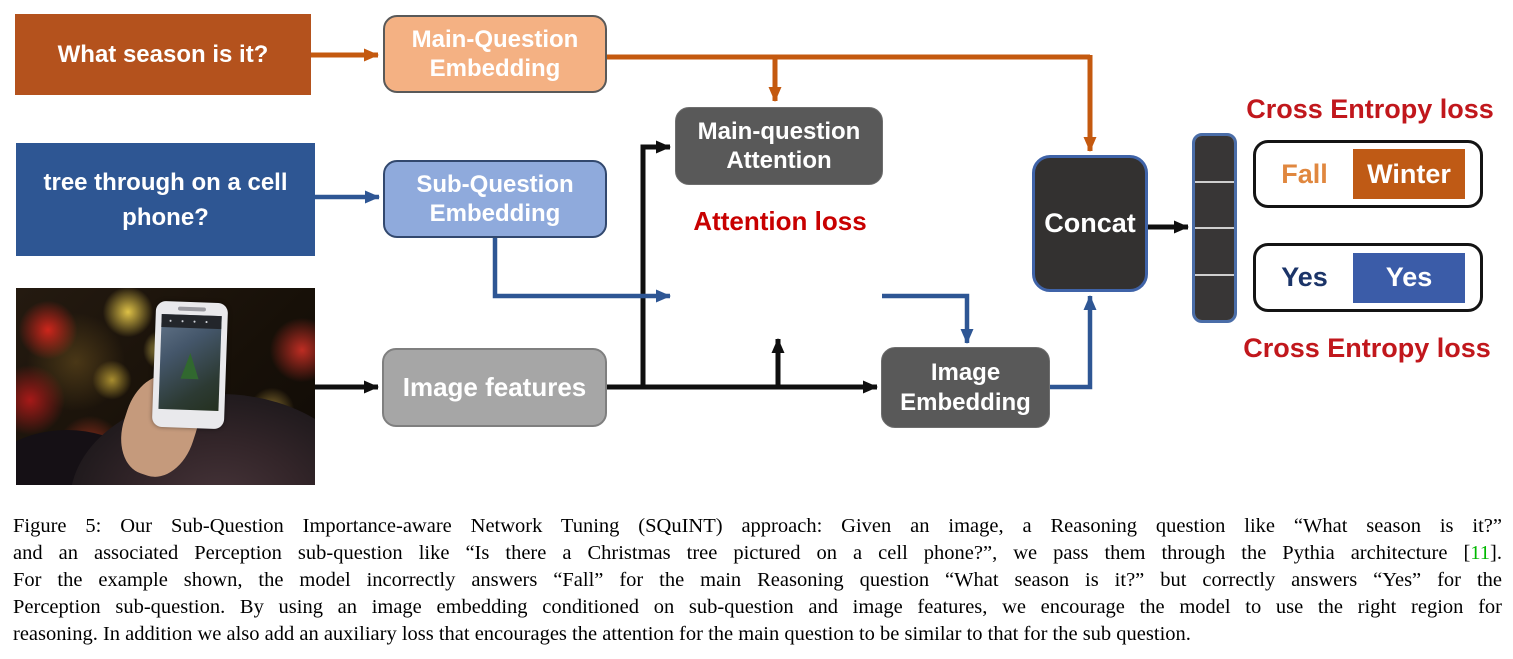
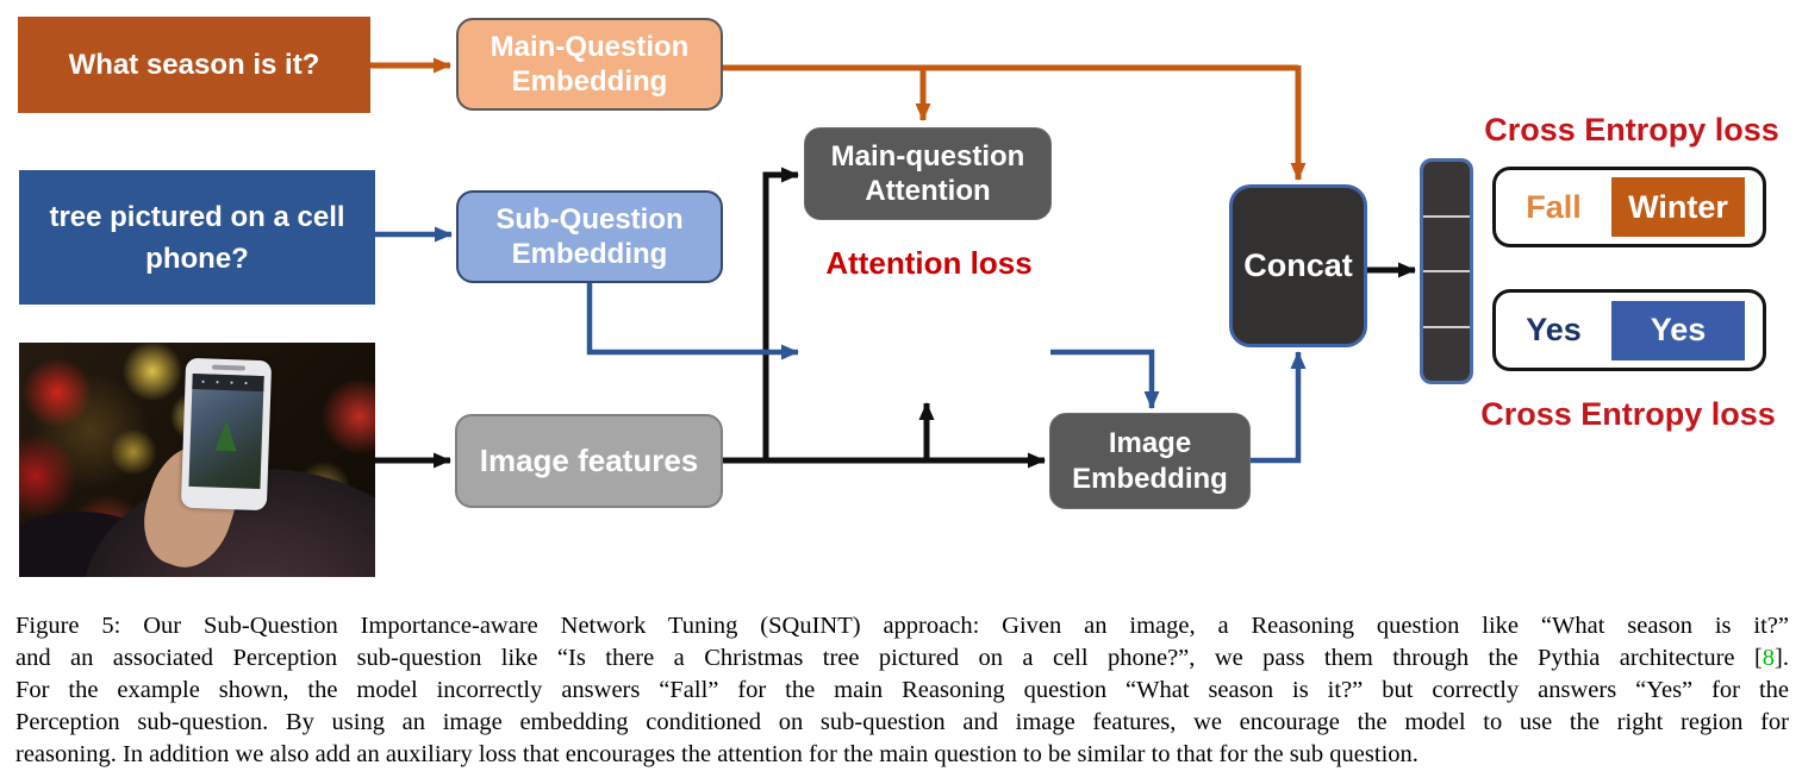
  What season is it?
- tree through on a cell
+ tree pictured on a cell
  phone?
  Main-Question Embedding
  Sub-Question Embedding
  Image features
  Main-question Attention
  Image Embedding
  Concat
  Attention loss
  Cross Entropy loss
  Cross Entropy loss
  Fall
  Winter
  Yes
  Yes
  Figure 5: Our Sub-Question Importance-aware Network Tuning (SQuINT) approach: Given an image, a Reasoning question like “What season is it?”
- and an associated Perception sub-question like “Is there a Christmas tree pictured on a cell phone?”, we pass them through the Pythia architecture [11].
+ and an associated Perception sub-question like “Is there a Christmas tree pictured on a cell phone?”, we pass them through the Pythia architecture [8].
  For the example shown, the model incorrectly answers “Fall” for the main Reasoning question “What season is it?” but correctly answers “Yes” for the
  Perception sub-question. By using an image embedding conditioned on sub-question and image features, we encourage the model to use the right region for
  reasoning. In addition we also add an auxiliary loss that encourages the attention for the main question to be similar to that for the sub question.
